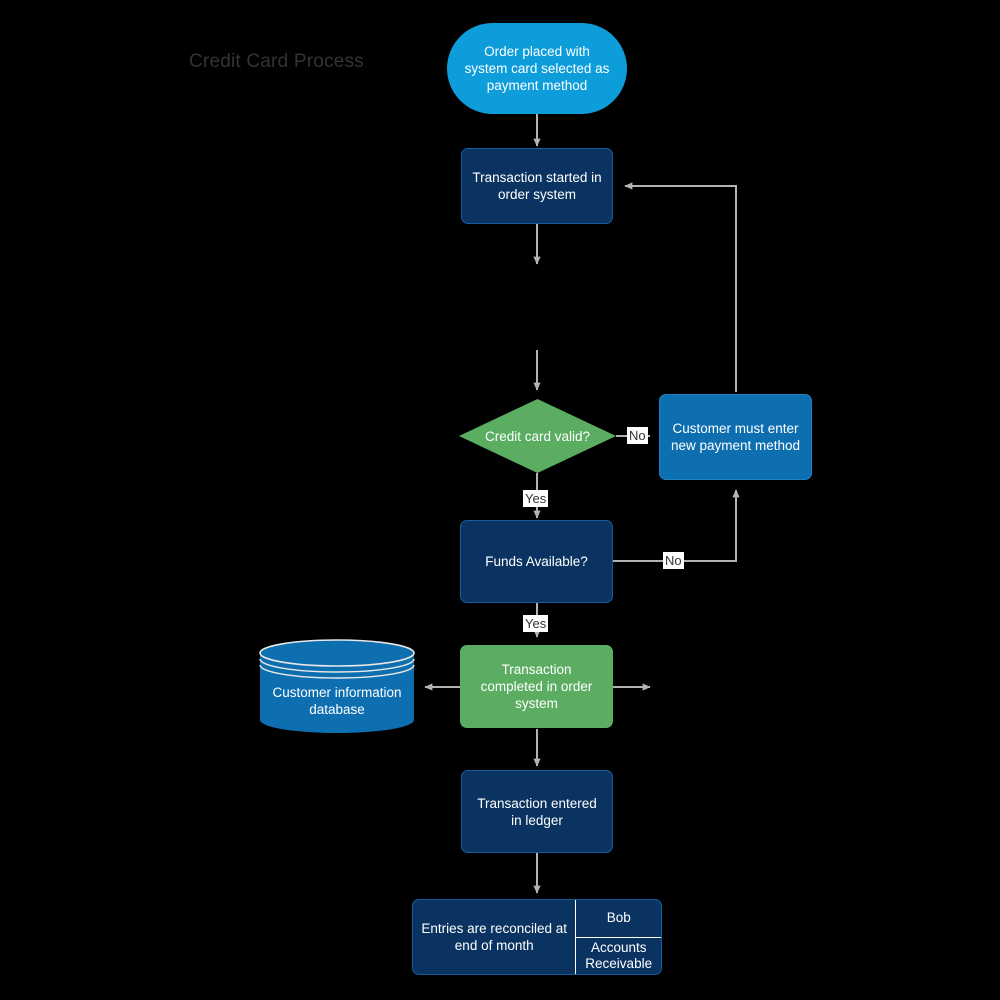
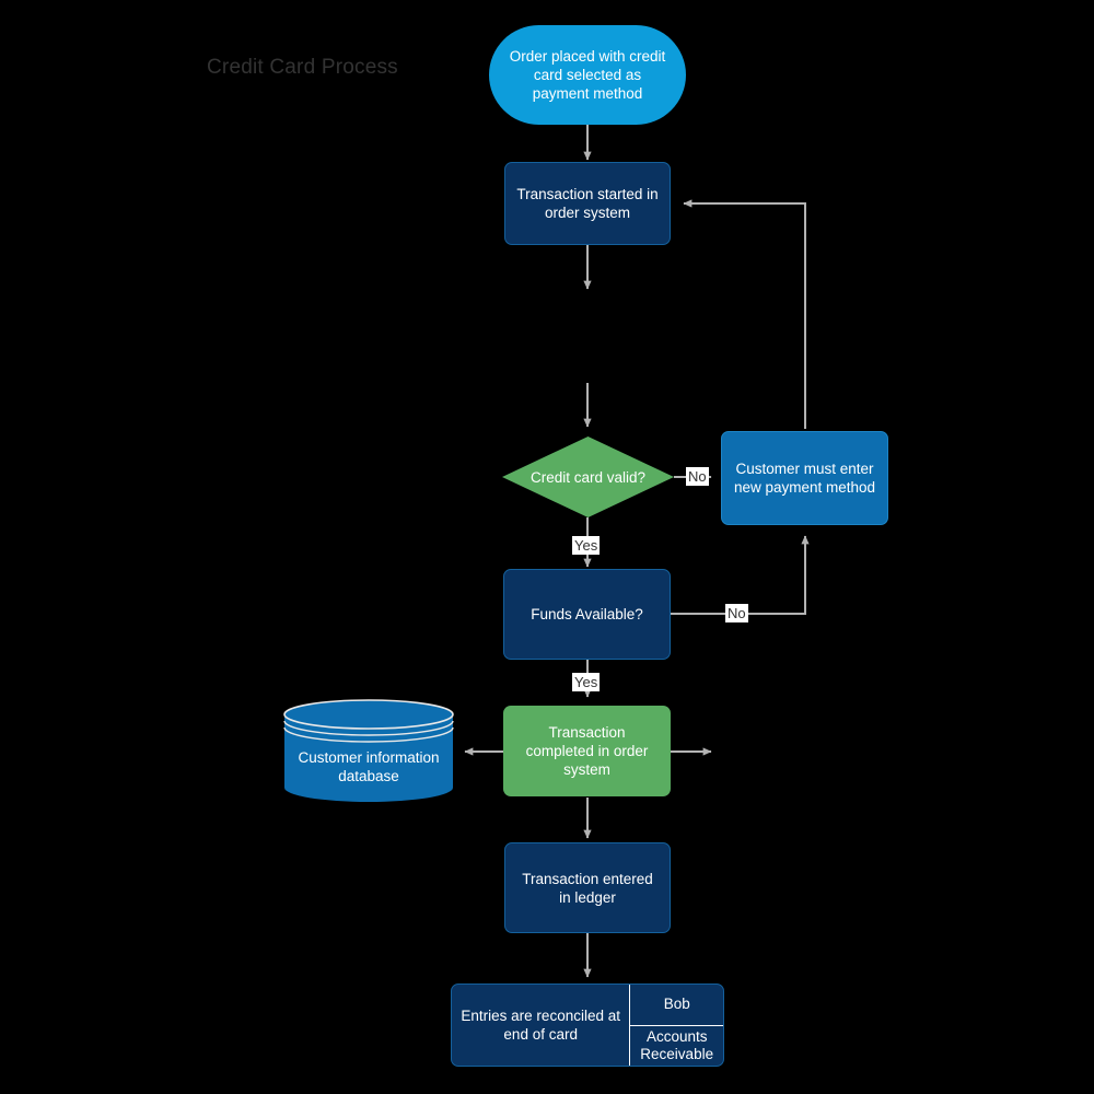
  Credit Card Process
- Order placed with system card selected as payment method
+ Order placed with credit card selected as payment method
  Transaction started in order system
  Credit card valid?
  Customer must enter new payment method
  Funds Available?
  Transaction completed in order system
  Customer information database
  Transaction entered in ledger
- Entries are reconciled at end of month
+ Entries are reconciled at end of card
  Bob
  Accounts Receivable
  No
  Yes
  No
  Yes
